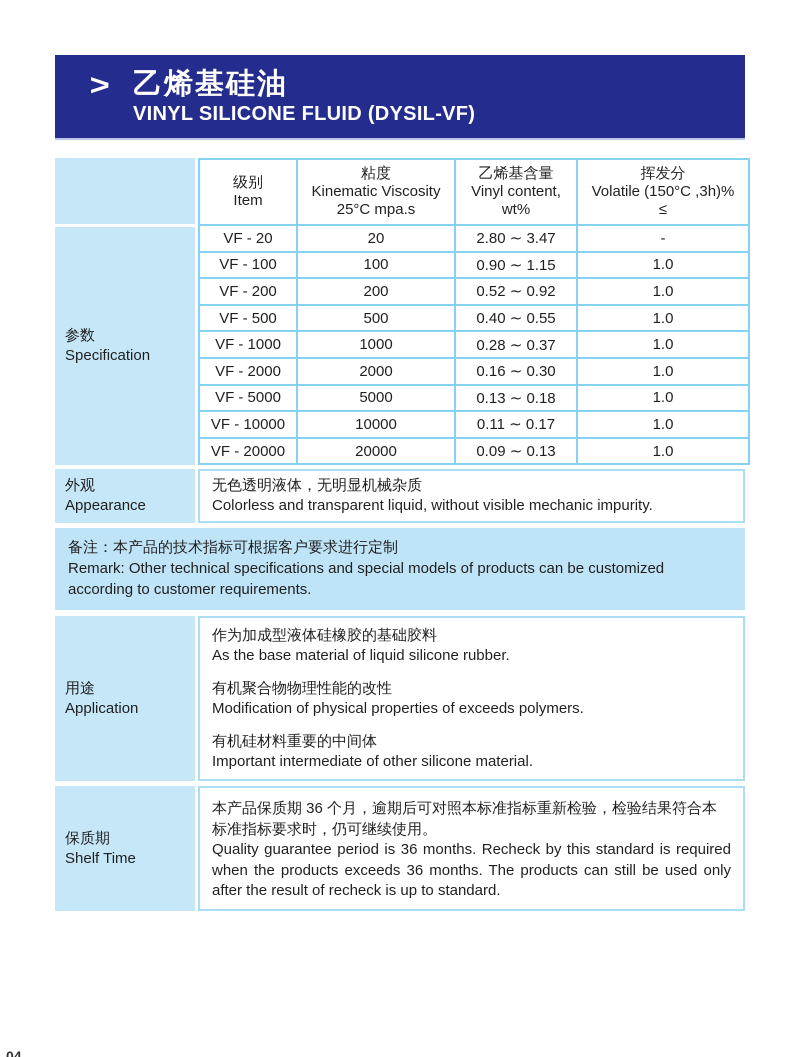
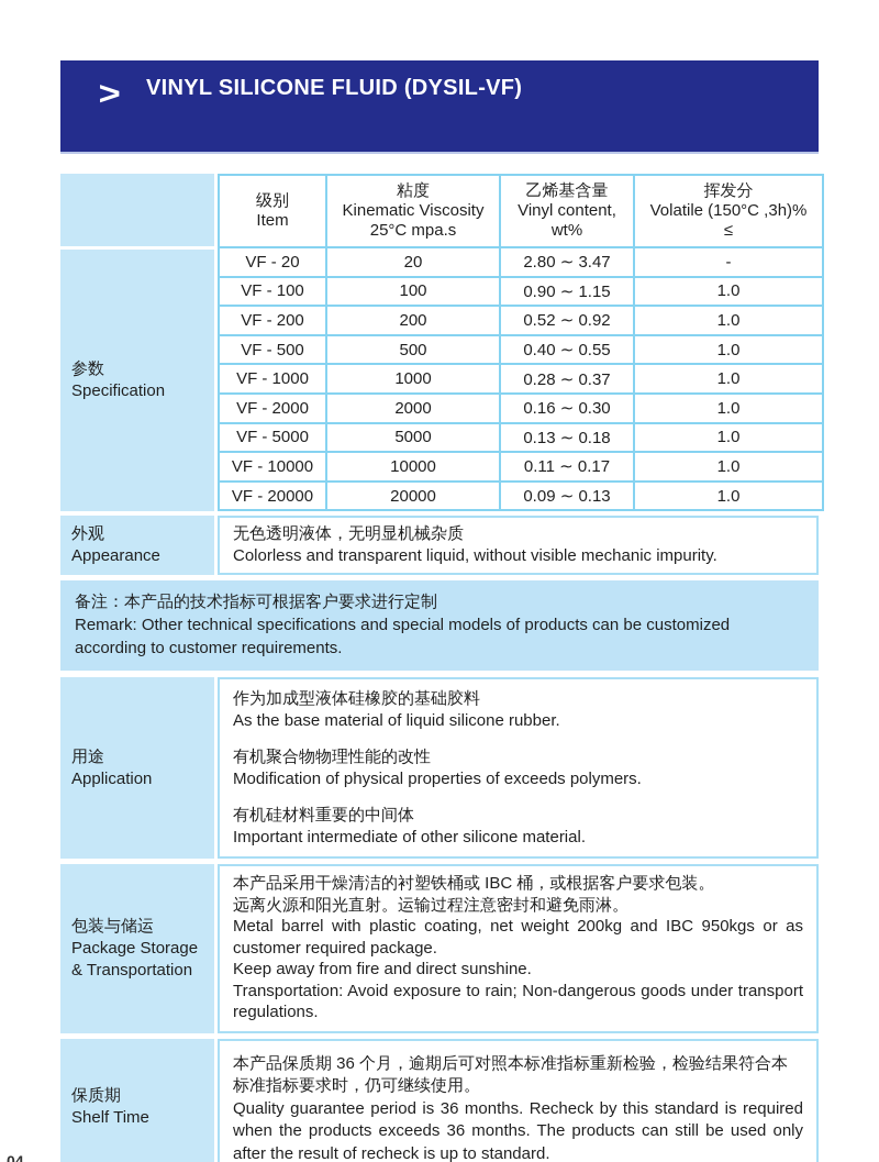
  >
- 乙烯基硅油
  VINYL SILICONE FLUID (DYSIL-VF)
  参数
  Specification
  级别 Item	粘度 Kinematic Viscosity 25°C mpa.s	乙烯基含量 Vinyl content, wt%	挥发分 Volatile (150°C ,3h)% ≤
  VF - 20	20	2.80 ∼ 3.47	-
  VF - 100	100	0.90 ∼ 1.15	1.0
  VF - 200	200	0.52 ∼ 0.92	1.0
  VF - 500	500	0.40 ∼ 0.55	1.0
  VF - 1000	1000	0.28 ∼ 0.37	1.0
  VF - 2000	2000	0.16 ∼ 0.30	1.0
  VF - 5000	5000	0.13 ∼ 0.18	1.0
  VF - 10000	10000	0.11 ∼ 0.17	1.0
  VF - 20000	20000	0.09 ∼ 0.13	1.0
  外观
  Appearance
  无色透明液体，无明显机械杂质
  Colorless and transparent liquid, without visible mechanic impurity.
  备注：本产品的技术指标可根据客户要求进行定制
  Remark: Other technical specifications and special models of products can be customized according to customer requirements.
  用途
  Application
  作为加成型液体硅橡胶的基础胶料
  As the base material of liquid silicone rubber.
  有机聚合物物理性能的改性
  Modification of physical properties of exceeds polymers.
  有机硅材料重要的中间体
  Important intermediate of other silicone material.
+ 包装与储运
+ Package Storage & Transportation
+ 本产品采用干燥清洁的衬塑铁桶或 IBC 桶，或根据客户要求包装。
+ 远离火源和阳光直射。运输过程注意密封和避免雨淋。
+ Metal barrel with plastic coating, net weight 200kg and IBC 950kgs or as customer required package.
+ Keep away from fire and direct sunshine.
+ Transportation: Avoid exposure to rain; Non-dangerous goods under transport regulations.
  保质期
  Shelf Time
  本产品保质期 36 个月，逾期后可对照本标准指标重新检验，检验结果符合本标准指标要求时，仍可继续使用。
  Quality guarantee period is 36 months. Recheck by this standard is required when the products exceeds 36 months. The products can still be used only after the result of recheck is up to standard.
  04
